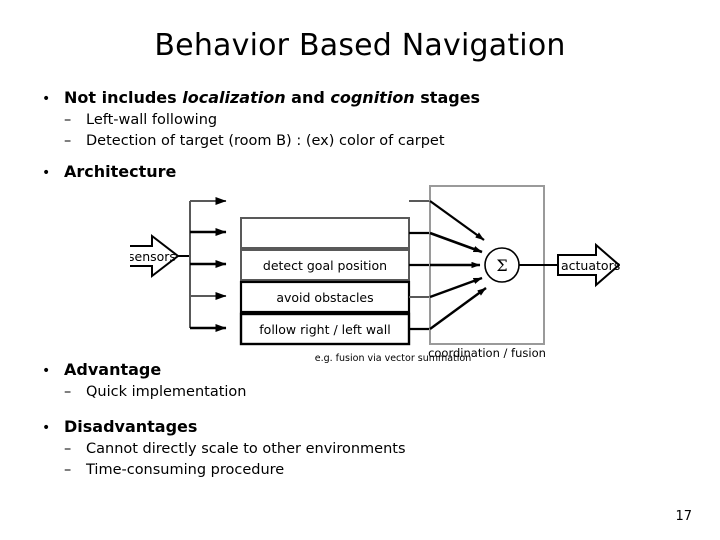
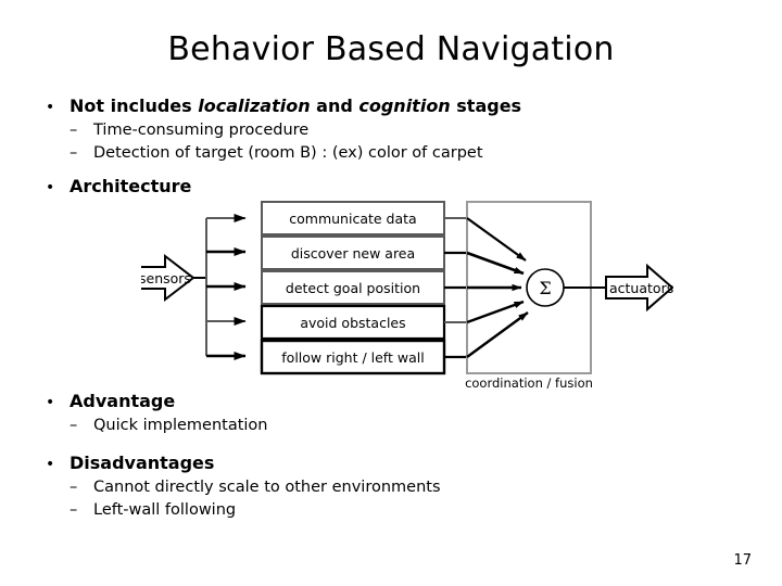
  Behavior Based Navigation
  •
  Not includes localization and cognition stages
  –
- Left-wall following
+ Time-consuming procedure
  –
  Detection of target (room B) : (ex) color of carpet
  •
  Architecture
  sensors
+ communicate data
+ discover new area
  detect goal position
  avoid obstacles
  follow right / left wall
  Σ
  actuators
  coordination / fusion
- e.g. fusion via vector summation
  •
  Advantage
  –
  Quick implementation
  •
  Disadvantages
  –
  Cannot directly scale to other environments
  –
- Time-consuming procedure
+ Left-wall following
  17
